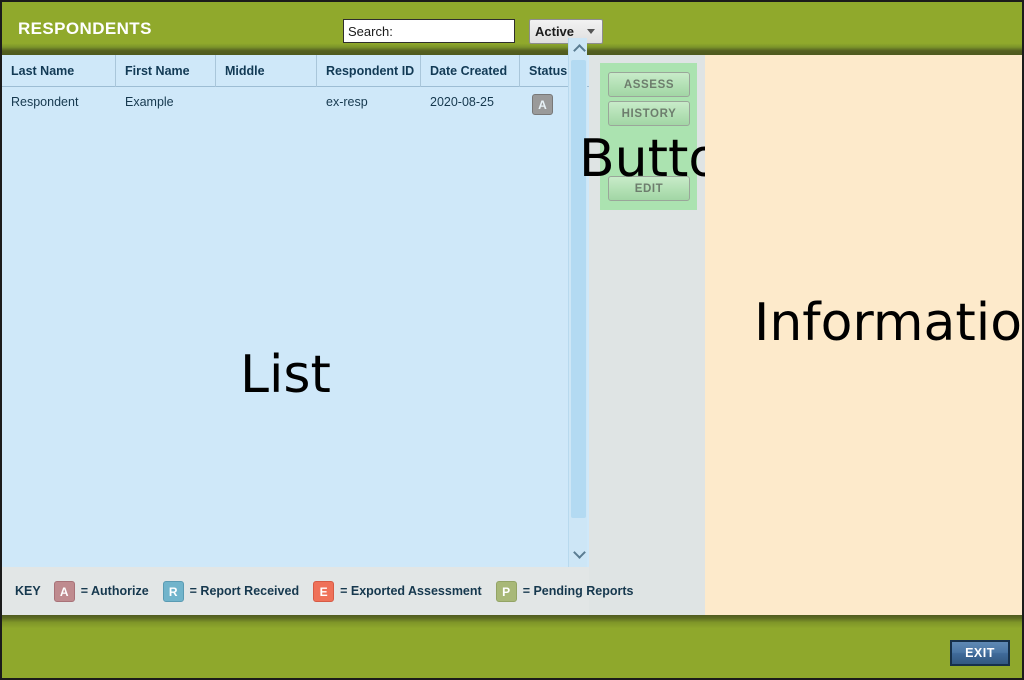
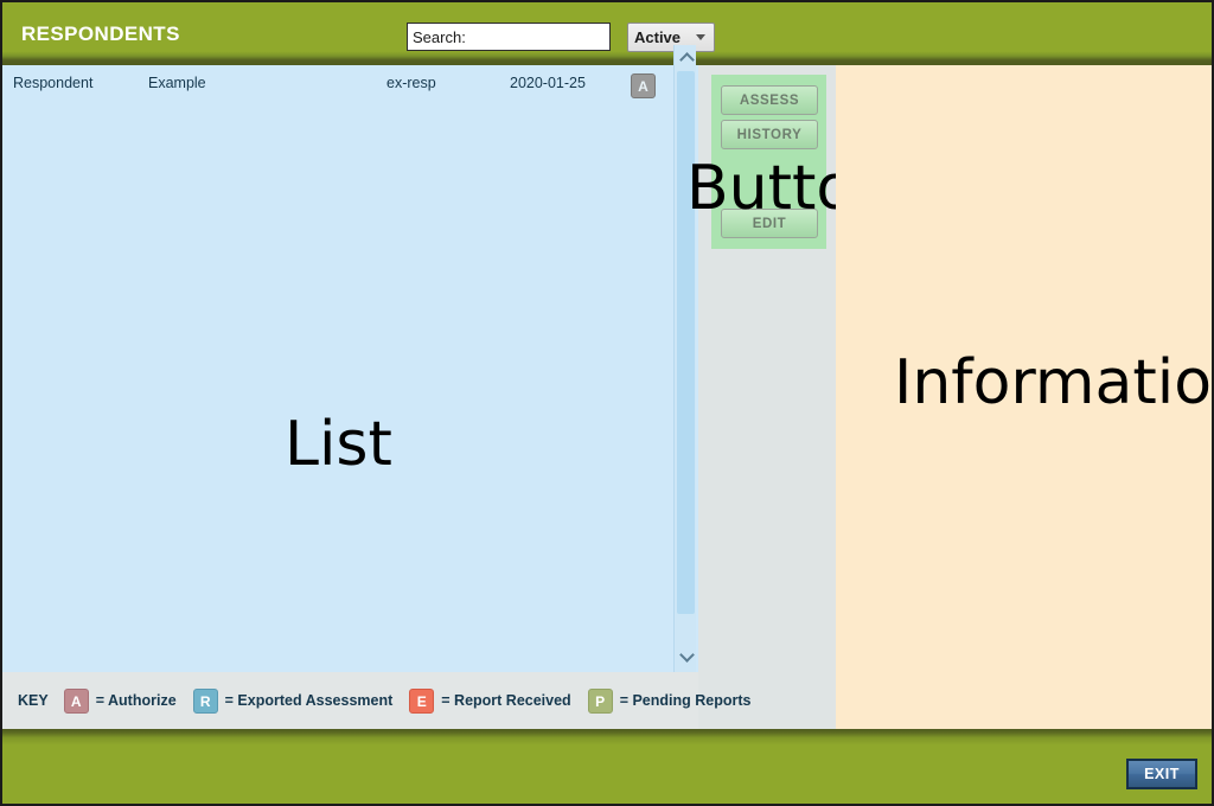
  RESPONDENTS
  Search:
  Active
- Last Name
- First Name
- Middle
- Respondent ID
- Date Created
- Status
  Respondent
  Example
  ex-resp
- 2020-08-25
+ 2020-01-25
  A
  List
  ASSESS
  HISTORY
  EDIT
  Informatio
  KEY
  A
  = Authorize
  R
- = Report Received
+ = Exported Assessment
  E
- = Exported Assessment
+ = Report Received
  P
  = Pending Reports
  EXIT
